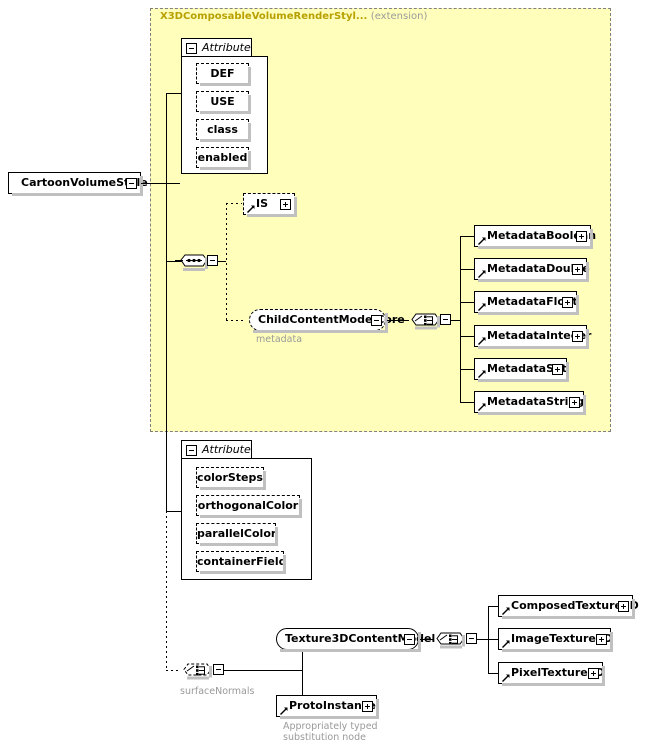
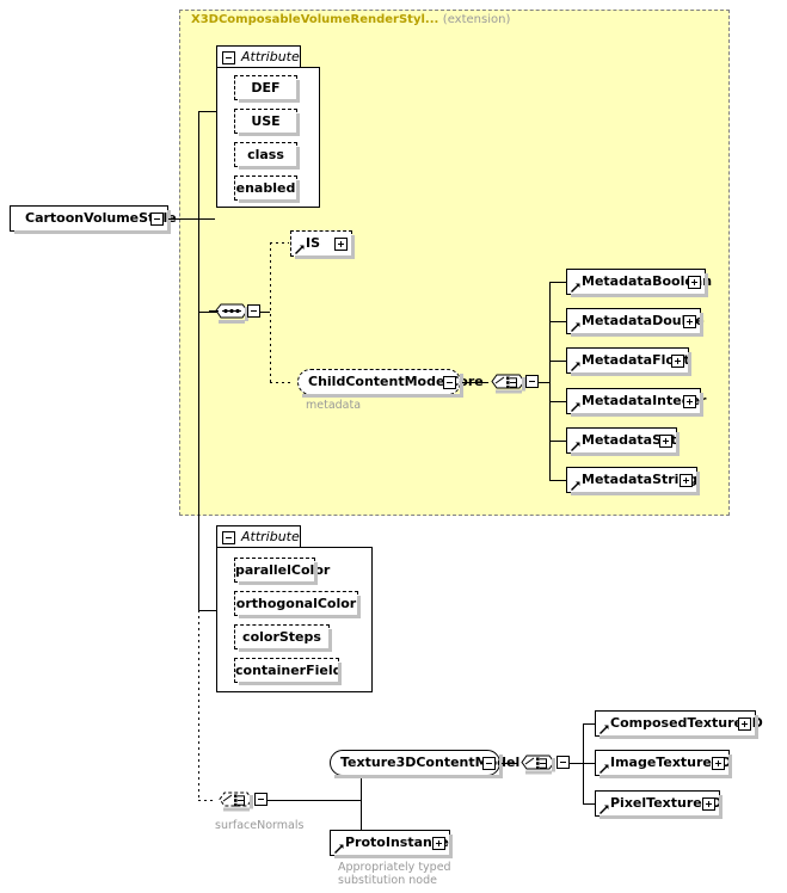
  X3DComposableVolumeRenderStyl... (extension)
  CartoonVolumeSl
  Attribute
  DEF
  USE
  class
  enabled
  IS
  ChildContentMode
  metadata
  MetadataBool
  MetadataDou
  MetadataFlt
  MetadataInte
  MetadataSt
  MetadataStrig
  Attribute
- colorSteps
+ parallelColor
  orthogonalColor
- parallelColor
+ colorSteps
  containerFiel
  surfaceNormals
  Texture3DContent
  ProtoInstan
  Appropriately typed
  substitution node
  ComposedTextur
  ImageTextureD
  PixelTextureD
